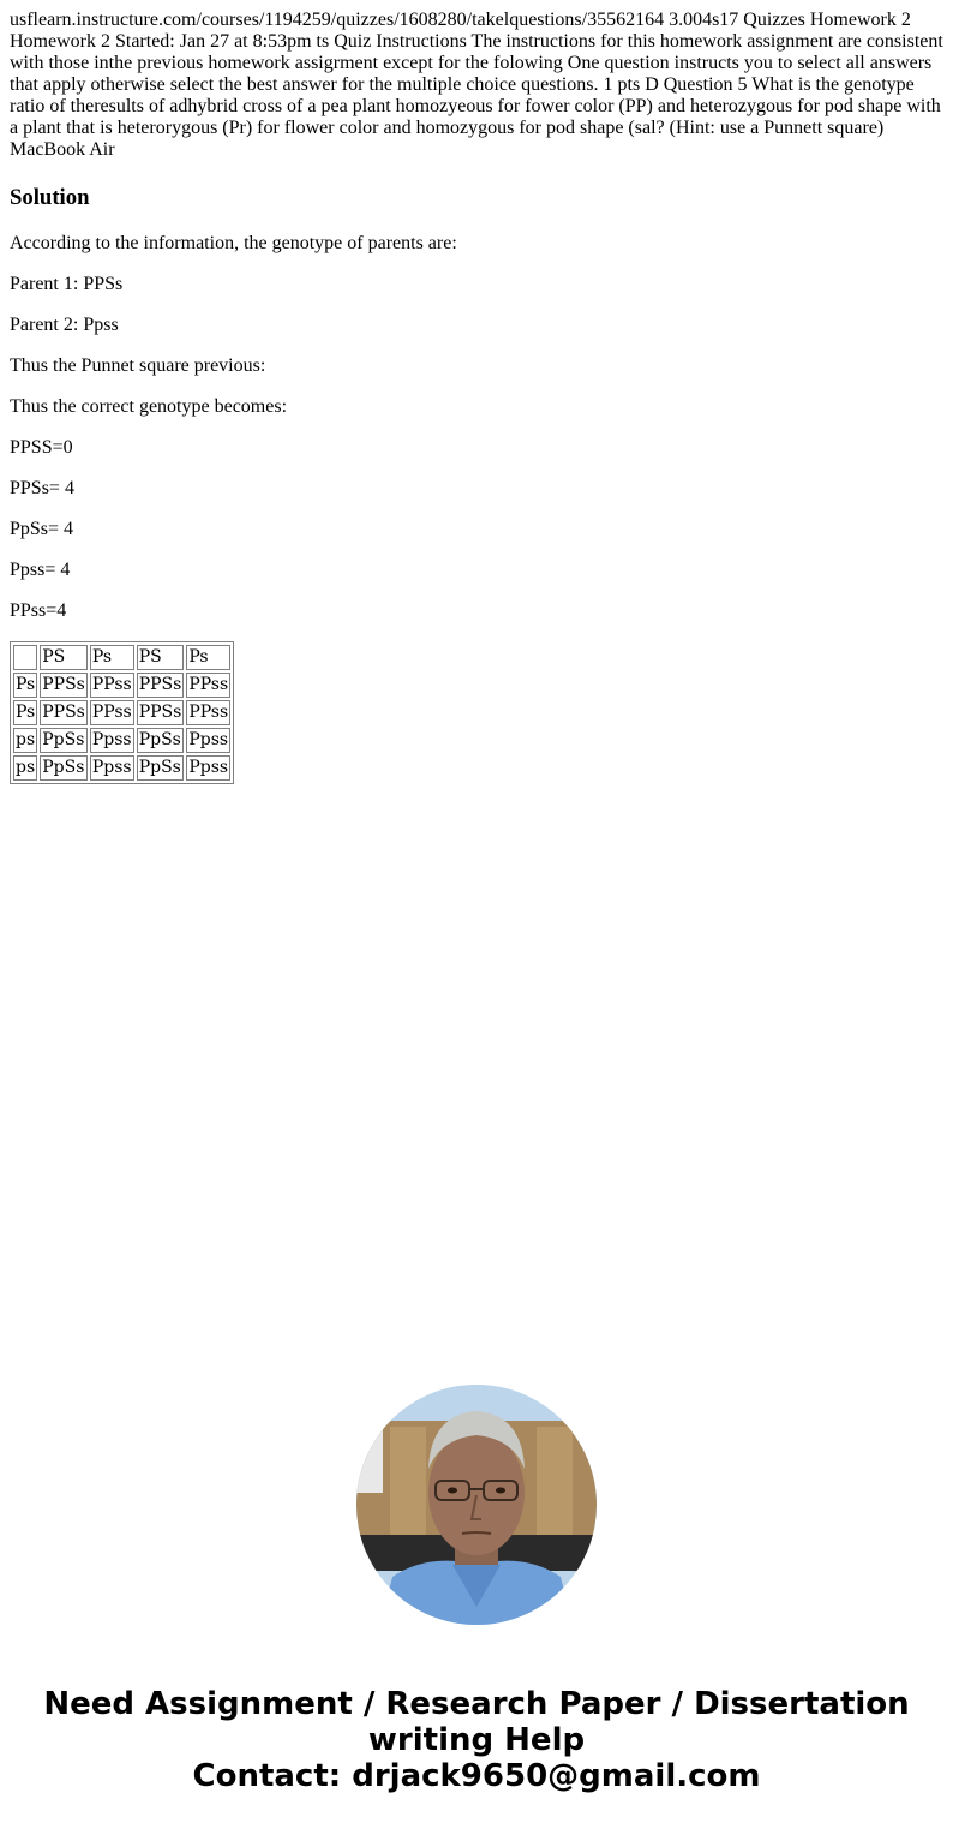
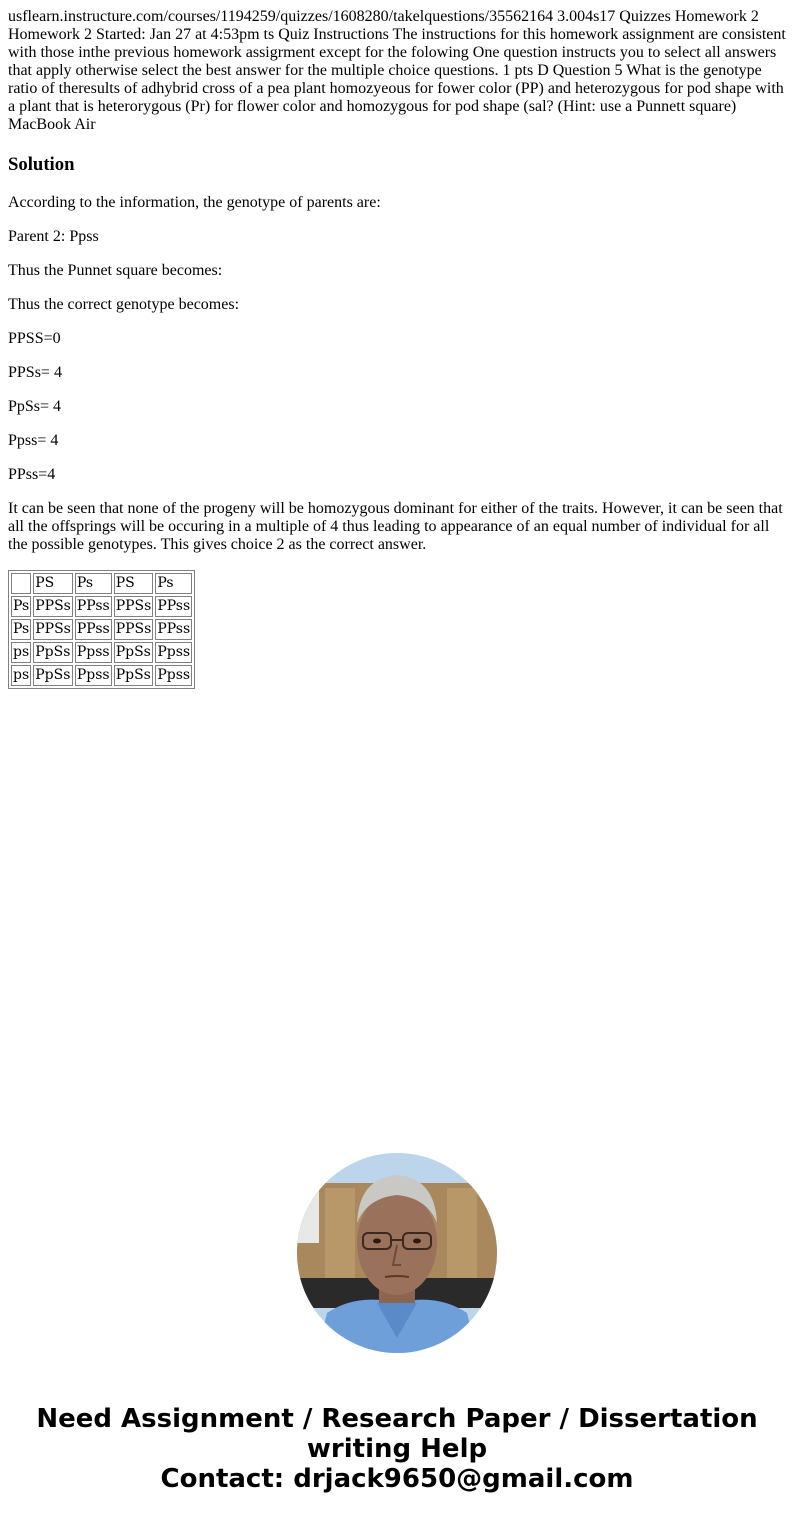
- usflearn.instructure.com/courses/1194259/quizzes/1608280/takelquestions/35562164 3.004s17 Quizzes Homework 2 Homework 2 Started: Jan 27 at 8:53pm ts Quiz Instructions The instructions for this homework assignment are consistent with those inthe previous homework assigrment except for the folowing One question instructs you to select all answers that apply otherwise select the best answer for the multiple choice questions. 1 pts D Question 5 What is the genotype ratio of theresults of adhybrid cross of a pea plant homozyeous for fower color (PP) and heterozygous for pod shape with a plant that is heterorygous (Pr) for flower color and homozygous for pod shape (sal? (Hint: use a Punnett square) MacBook Air
+ usflearn.instructure.com/courses/1194259/quizzes/1608280/takelquestions/35562164 3.004s17 Quizzes Homework 2 Homework 2 Started: Jan 27 at 4:53pm ts Quiz Instructions The instructions for this homework assignment are consistent with those inthe previous homework assigrment except for the folowing One question instructs you to select all answers that apply otherwise select the best answer for the multiple choice questions. 1 pts D Question 5 What is the genotype ratio of theresults of adhybrid cross of a pea plant homozyeous for fower color (PP) and heterozygous for pod shape with a plant that is heterorygous (Pr) for flower color and homozygous for pod shape (sal? (Hint: use a Punnett square) MacBook Air
  Solution
  According to the information, the genotype of parents are:
- Parent 1: PPSs
  Parent 2: Ppss
- Thus the Punnet square previous:
+ Thus the Punnet square becomes:
  Thus the correct genotype becomes:
  PPSS=0
  PPSs= 4
  PpSs= 4
  Ppss= 4
  PPss=4
+ It can be seen that none of the progeny will be homozygous dominant for either of the traits. However, it can be seen that all the offsprings will be occuring in a multiple of 4 thus leading to appearance of an equal number of individual for all the possible genotypes. This gives choice 2 as the correct answer.
  	PS	Ps	PS	Ps
  Ps	PPSs	PPss	PPSs	PPss
  Ps	PPSs	PPss	PPSs	PPss
  ps	PpSs	Ppss	PpSs	Ppss
  ps	PpSs	Ppss	PpSs	Ppss
  Need Assignment / Research Paper / Dissertation
  writing Help
  Contact: drjack9650@gmail.com
